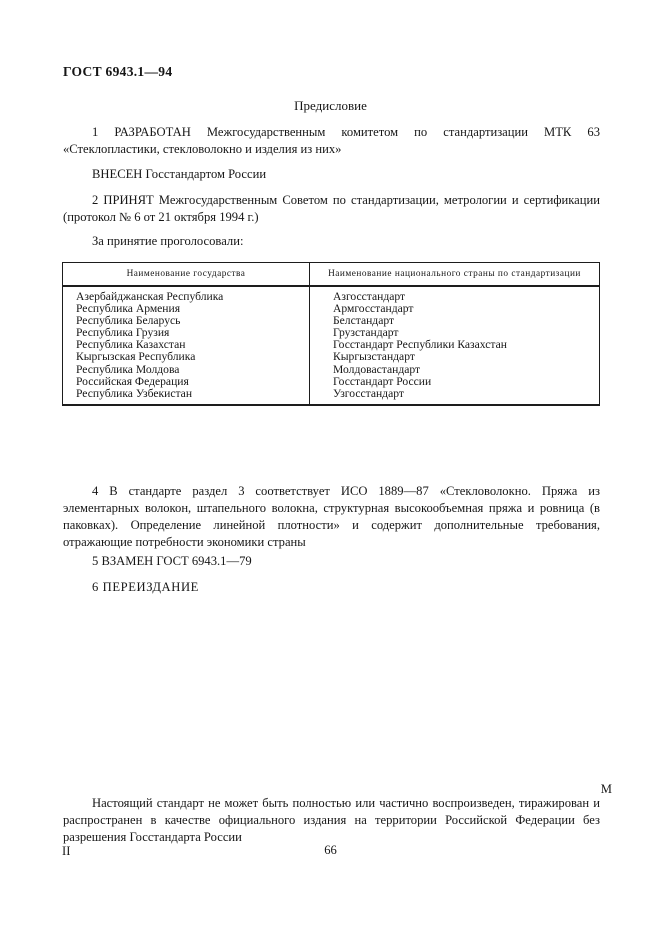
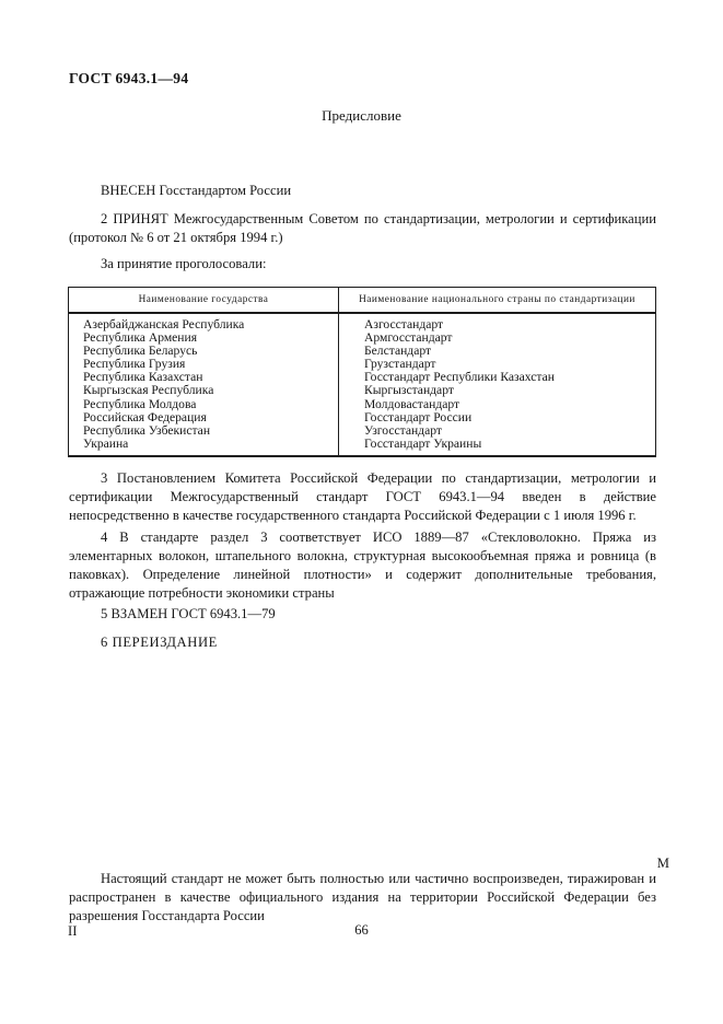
  ГОСТ 6943.1—94
  Предисловие
- 1 РАЗРАБОТАН Межгосударственным комитетом по стандартизации МТК 63 «Стеклопластики, стекловолокно и изделия из них»
  ВНЕСЕН Госстандартом России
  2 ПРИНЯТ Межгосударственным Советом по стандартизации, метрологии и сертификации (протокол № 6 от 21 октября 1994 г.)
  За принятие проголосовали:
  Наименование государства	Наименование национального страны по стандартизации
  Азербайджанская Республика	Азгосстандарт
  Республика Армения	Армгосстандарт
  Республика Беларусь	Белстандарт
  Республика Грузия	Грузстандарт
  Республика Казахстан	Госстандарт Республики Казахстан
  Кыргызская Республика	Кыргызстандарт
  Республика Молдова	Молдовастандарт
  Российская Федерация	Госстандарт России
  Республика Узбекистан	Узгосстандарт
+ Украина	Госстандарт Украины
+ 3 Постановлением Комитета Российской Федерации по стандартизации, метрологии и сертификации Межгосударственный стандарт ГОСТ 6943.1—94 введен в действие непосредственно в качестве государственного стандарта Российской Федерации с 1 июля 1996 г.
  4 В стандарте раздел 3 соответствует ИСО 1889—87 «Стекловолокно. Пряжа из элементарных волокон, штапельного волокна, структурная высокообъемная пряжа и ровница (в паковках). Определение линейной плотности» и содержит дополнительные требования, отражающие потребности экономики страны
  5 ВЗАМЕН ГОСТ 6943.1—79
  6 ПЕРЕИЗДАНИЕ
  М
  Настоящий стандарт не может быть полностью или частично воспроизведен, тиражирован и распространен в качестве официального издания на территории Российской Федерации без разрешения Госстандарта России
  II
  66
